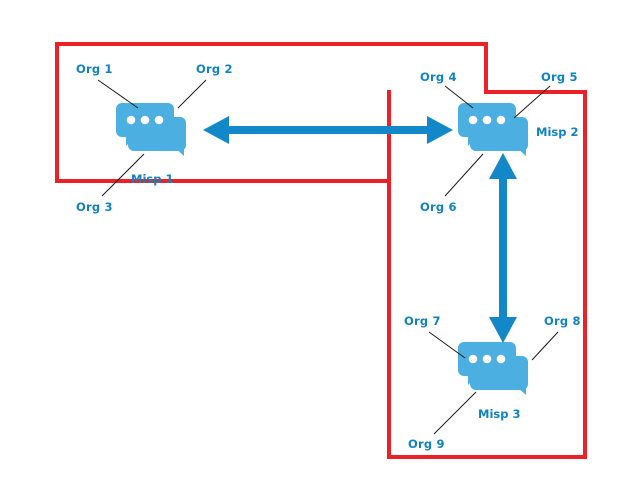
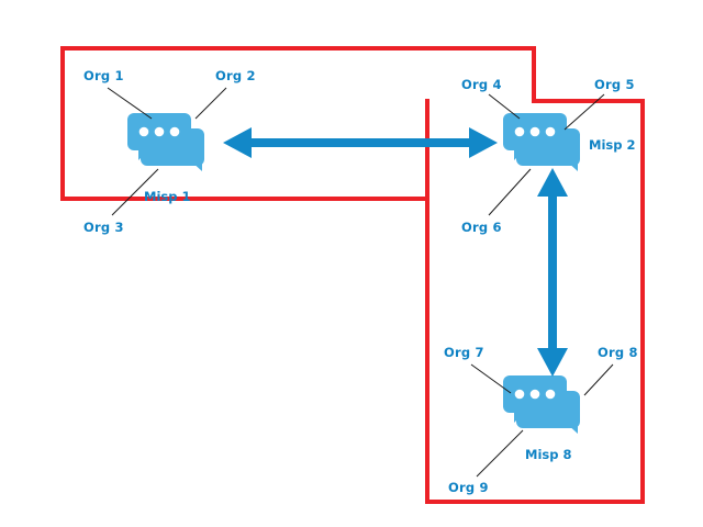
  Misp 1
  Org 1
  Org 2
  Org 3
  Misp 2
  Org 4
  Org 5
  Org 6
- Misp 3
+ Misp 8
  Org 7
  Org 8
  Org 9
